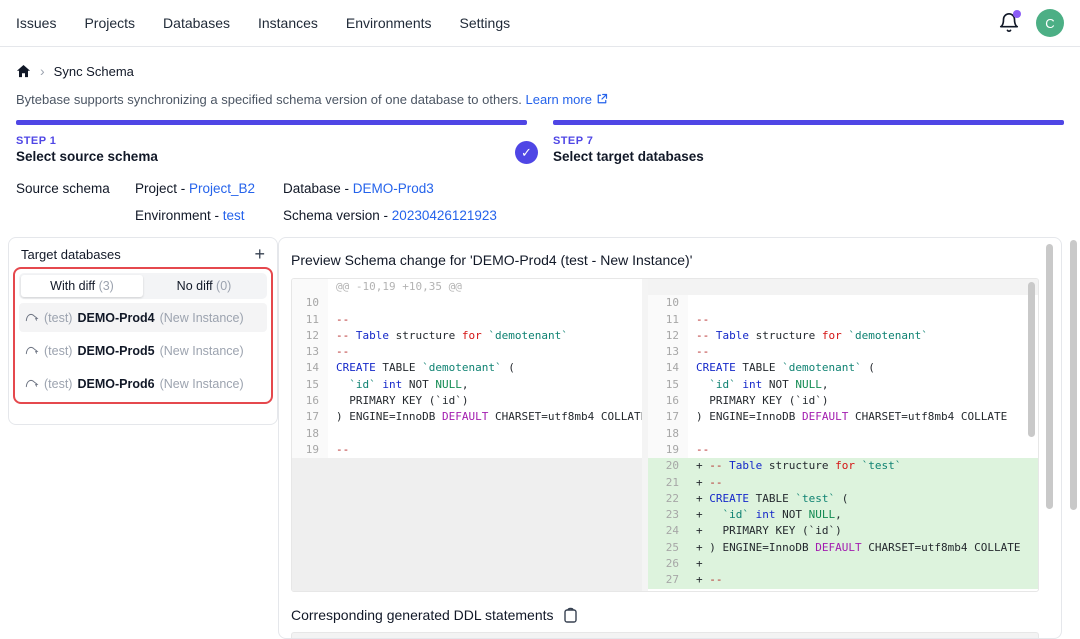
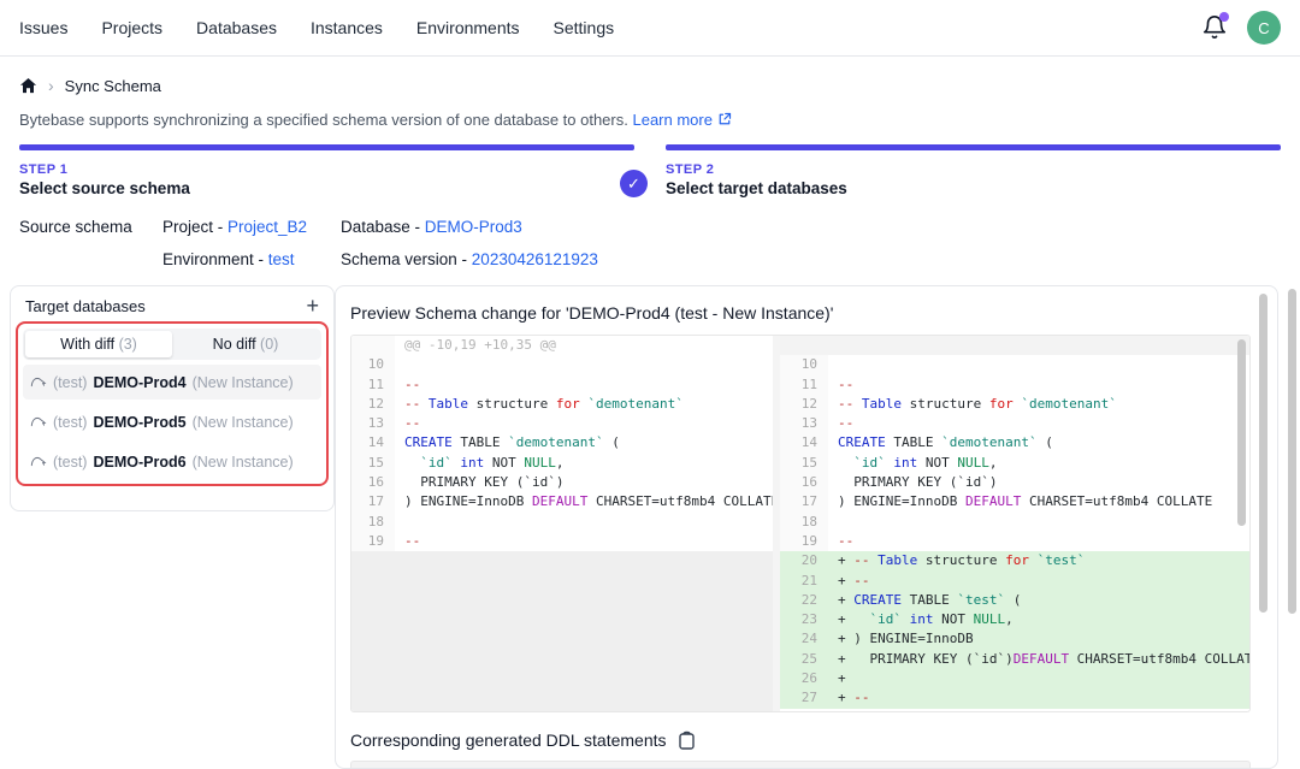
  Issues
  Projects
  Databases
  Instances
  Environments
  Settings
  C
  ›
  Sync Schema
  Bytebase supports synchronizing a specified schema version of one database to others. Learn more
  STEP 1
  Select source schema
  ✓
- STEP 7
+ STEP 2
  Select target databases
  Source schema
  Project - Project_B2
  Database - DEMO-Prod3
  Environment - test
  Schema version - 20230426121923
  Target databases
  +
  With diff (3)
  No diff (0)
  (test)
  DEMO-Prod4
  (New Instance)
  (test)
  DEMO-Prod5
  (New Instance)
  (test)
  DEMO-Prod6
  (New Instance)
  Preview Schema change for 'DEMO-Prod4 (test - New Instance)'
  @@ -10,19 +10,35 @@
  10
  11
  --
  12
  -- Table structure for `demotenant`
  13
  --
  14
  CREATE TABLE `demotenant` (
  15
  `id` int NOT NULL,
  16
  PRIMARY KEY (`id`)
  17
  ) ENGINE=InnoDB DEFAULT CHARSET=utf8mb4 COLLAT
  18
  19
  --
  10
  11
  --
  12
  -- Table structure for `demotenant`
  13
  --
  14
  CREATE TABLE `demotenant` (
  15
  `id` int NOT NULL,
  16
  PRIMARY KEY (`id`)
  17
  ) ENGINE=InnoDB DEFAULT CHARSET=utf8mb4 COLLATE
  18
  19
  --
  20
  + -- Table structure for `test`
  21
  + --
  22
  + CREATE TABLE `test` (
  23
  + `id` int NOT NULL,
  24
- + PRIMARY KEY (`id`)
+ + ) ENGINE=InnoDB
  25
- + ) ENGINE=InnoDB DEFAULT CHARSET=utf8mb4 COLLATE
+ + PRIMARY KEY (`id`)DEFAULT CHARSET=utf8mb4 COLLAT
  26
  +
  27
  + --
  Corresponding generated DDL statements
